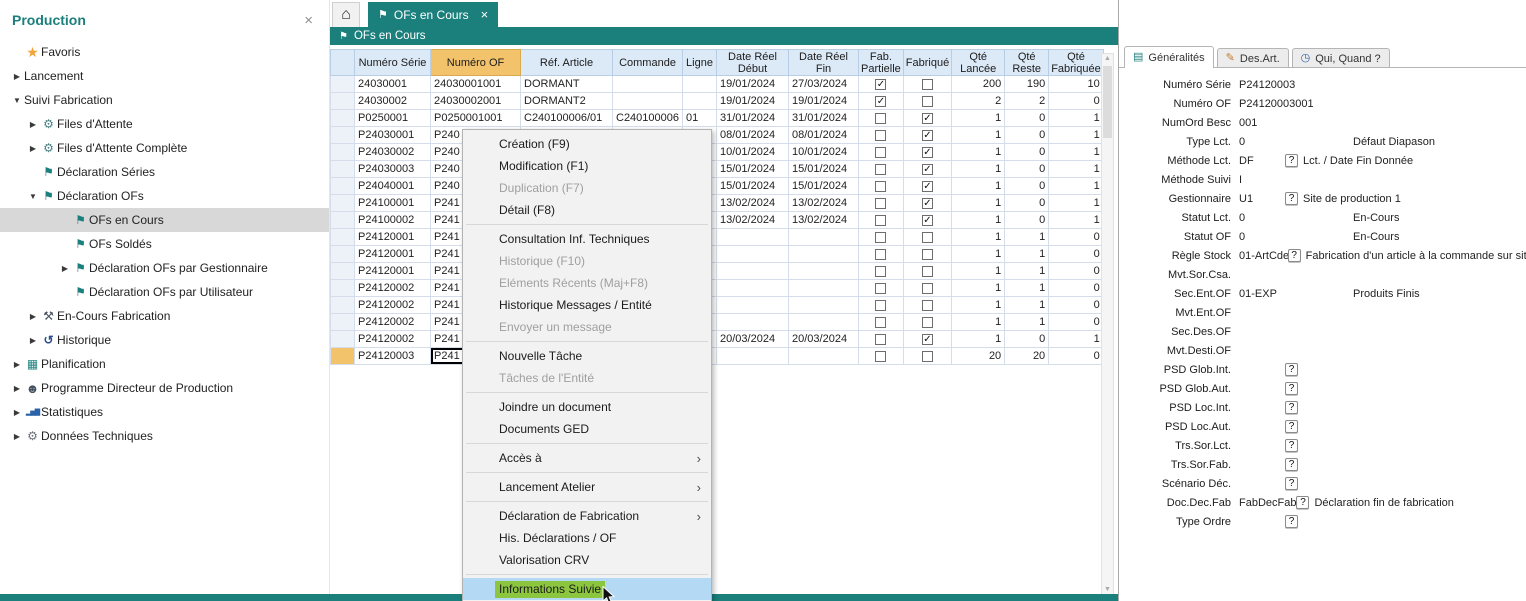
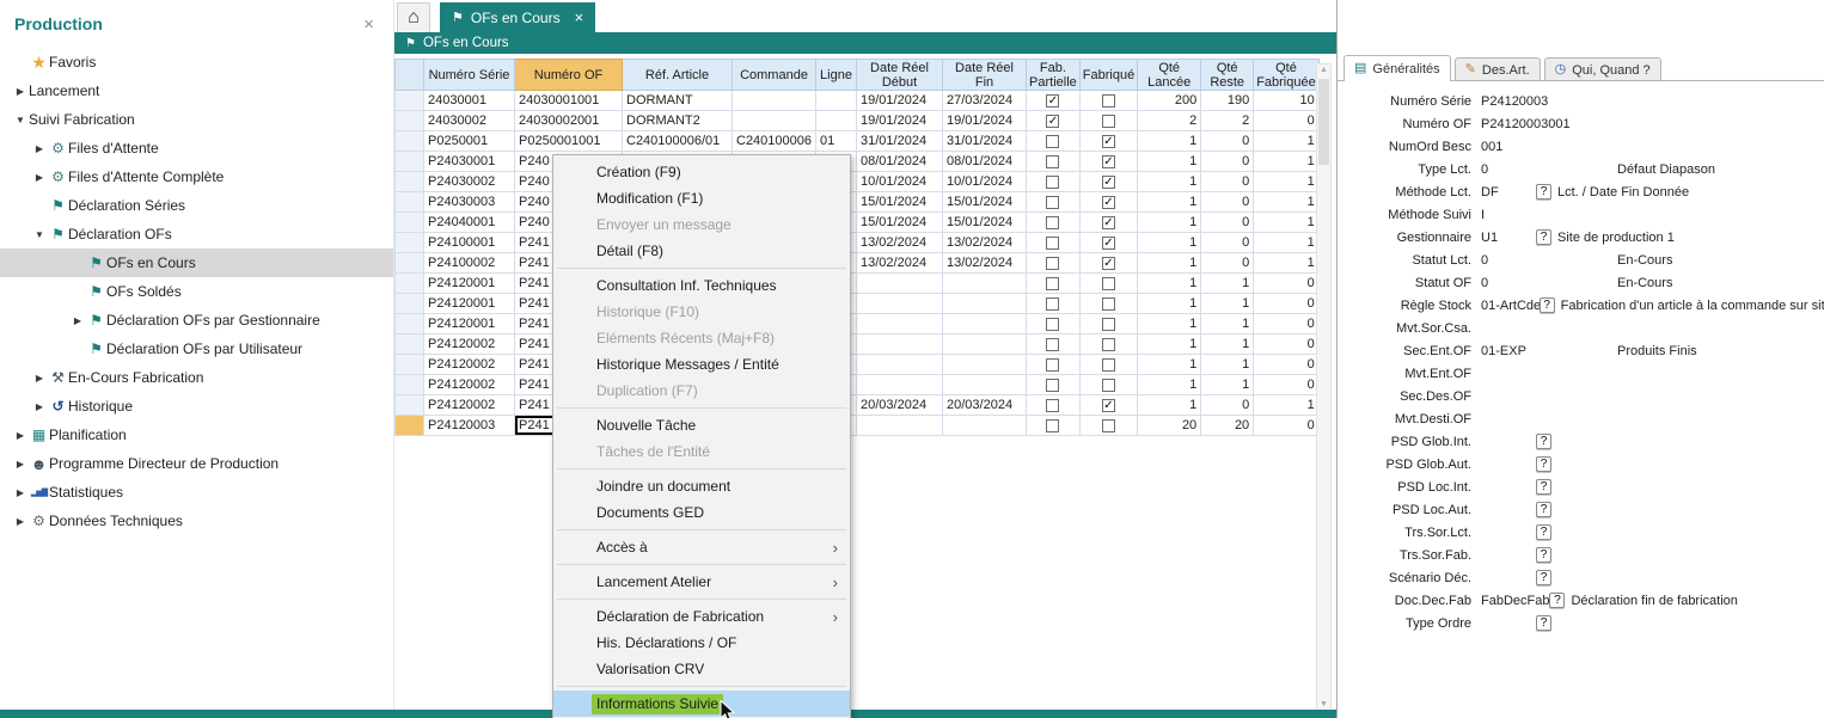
  Production
  ×
  ★
  Favoris
  ▶
  Lancement
  ▼
  Suivi Fabrication
  ▶
  ⚙
  Files d'Attente
  ▶
  ⚙
  Files d'Attente Complète
  ⚑
  Déclaration Séries
  ▼
  ⚑
  Déclaration OFs
  ⚑
  OFs en Cours
  ⚑
  OFs Soldés
  ▶
  ⚑
  Déclaration OFs par Gestionnaire
  ⚑
  Déclaration OFs par Utilisateur
  ▶
  ⚒
  En-Cours Fabrication
  ▶
  ↺
  Historique
  ▶
  ▦
  Planification
  ▶
  ☻
  Programme Directeur de Production
  ▶
  Statistiques
  ▶
  ⚙
  Données Techniques
  ⌂
  ⚑
  OFs en Cours
  ×
  ⚑
  OFs en Cours
  	Numéro Série	Numéro OF	Réf. Article	Commande	Ligne	Date Réel Début	Date Réel Fin	Fab. Partielle	Fabriqué	Qté Lancée	Qté Reste	Qté Fabriquée
  	24030001	24030001001	DORMANT			19/01/2024	27/03/2024	✓		200	190	10
  	24030002	24030002001	DORMANT2			19/01/2024	19/01/2024	✓		2	2	0
  	P0250001	P0250001001	C240100006/01	C240100006	01	31/01/2024	31/01/2024		✓	1	0	1
  	P24030001	P240				08/01/2024	08/01/2024		✓	1	0	1
  	P24030002	P240				10/01/2024	10/01/2024		✓	1	0	1
  	P24030003	P240				15/01/2024	15/01/2024		✓	1	0	1
  	P24040001	P240				15/01/2024	15/01/2024		✓	1	0	1
  	P24100001	P241				13/02/2024	13/02/2024		✓	1	0	1
  	P24100002	P241				13/02/2024	13/02/2024		✓	1	0	1
  	P24120001	P241								1	1	0
  	P24120001	P241								1	1	0
  	P24120001	P241								1	1	0
  	P24120002	P241								1	1	0
  	P24120002	P241								1	1	0
  	P24120002	P241								1	1	0
  	P24120002	P241				20/03/2024	20/03/2024		✓	1	0	1
  	P24120003	P241								20	20	0
  Création (F9)
  Modification (F1)
- Duplication (F7)
+ Envoyer un message
  Détail (F8)
  Consultation Inf. Techniques
  Historique (F10)
  Eléments Récents (Maj+F8)
  Historique Messages / Entité
- Envoyer un message
+ Duplication (F7)
  Nouvelle Tâche
  Tâches de l'Entité
  Joindre un document
  Documents GED
  Accès à
  ›
  Lancement Atelier
  ›
  Déclaration de Fabrication
  ›
  His. Déclarations / OF
  Valorisation CRV
  Informations Suivie
  ▤
  Généralités
  ✎
  Des.Art.
  ◷
  Qui, Quand ?
  Numéro Série
  P24120003
  Numéro OF
  P24120003001
  NumOrd Besc
  001
  Type Lct.
  0
  Défaut Diapason
  Méthode Lct.
  DF
  ?
  Lct. / Date Fin Donnée
  Méthode Suivi
  I
  Gestionnaire
  U1
  ?
  Site de production 1
  Statut Lct.
  0
  En-Cours
  Statut OF
  0
  En-Cours
  Règle Stock
  01-ArtCde
  ?
  Fabrication d'un article à la commande sur sit
  Mvt.Sor.Csa.
  Sec.Ent.OF
  01-EXP
  Produits Finis
  Mvt.Ent.OF
  Sec.Des.OF
  Mvt.Desti.OF
  PSD Glob.Int.
  ?
  PSD Glob.Aut.
  ?
  PSD Loc.Int.
  ?
  PSD Loc.Aut.
  ?
  Trs.Sor.Lct.
  ?
  Trs.Sor.Fab.
  ?
  Scénario Déc.
  ?
  Doc.Dec.Fab
  FabDecFab
  ?
  Déclaration fin de fabrication
  Type Ordre
  ?
